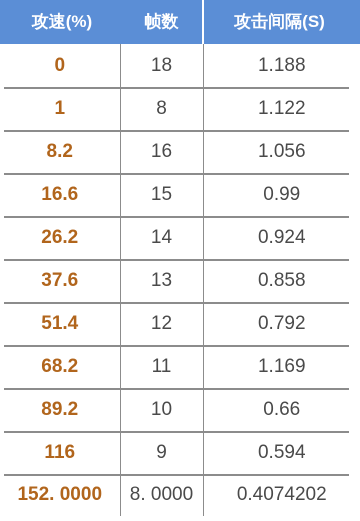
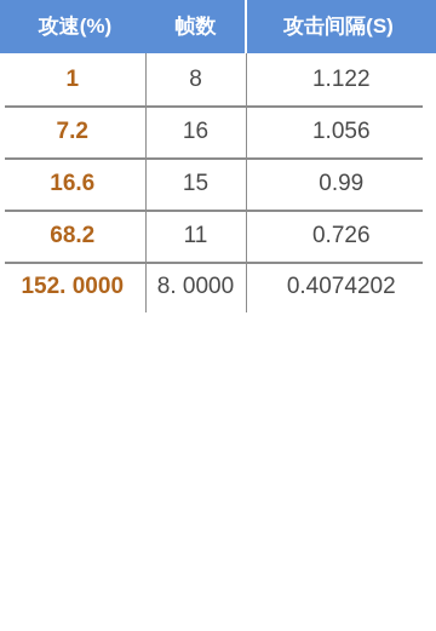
  攻速(%)	帧数	攻击间隔(S)
- 0	18	1.188
  1	8	1.122
- 8.2	16	1.056
+ 7.2	16	1.056
  16.6	15	0.99
- 26.2	14	0.924
- 37.6	13	0.858
- 51.4	12	0.792
- 68.2	11	1.169
+ 68.2	11	0.726
- 89.2	10	0.66
- 116	9	0.594
  152. 0000	8. 0000	0.4074202
